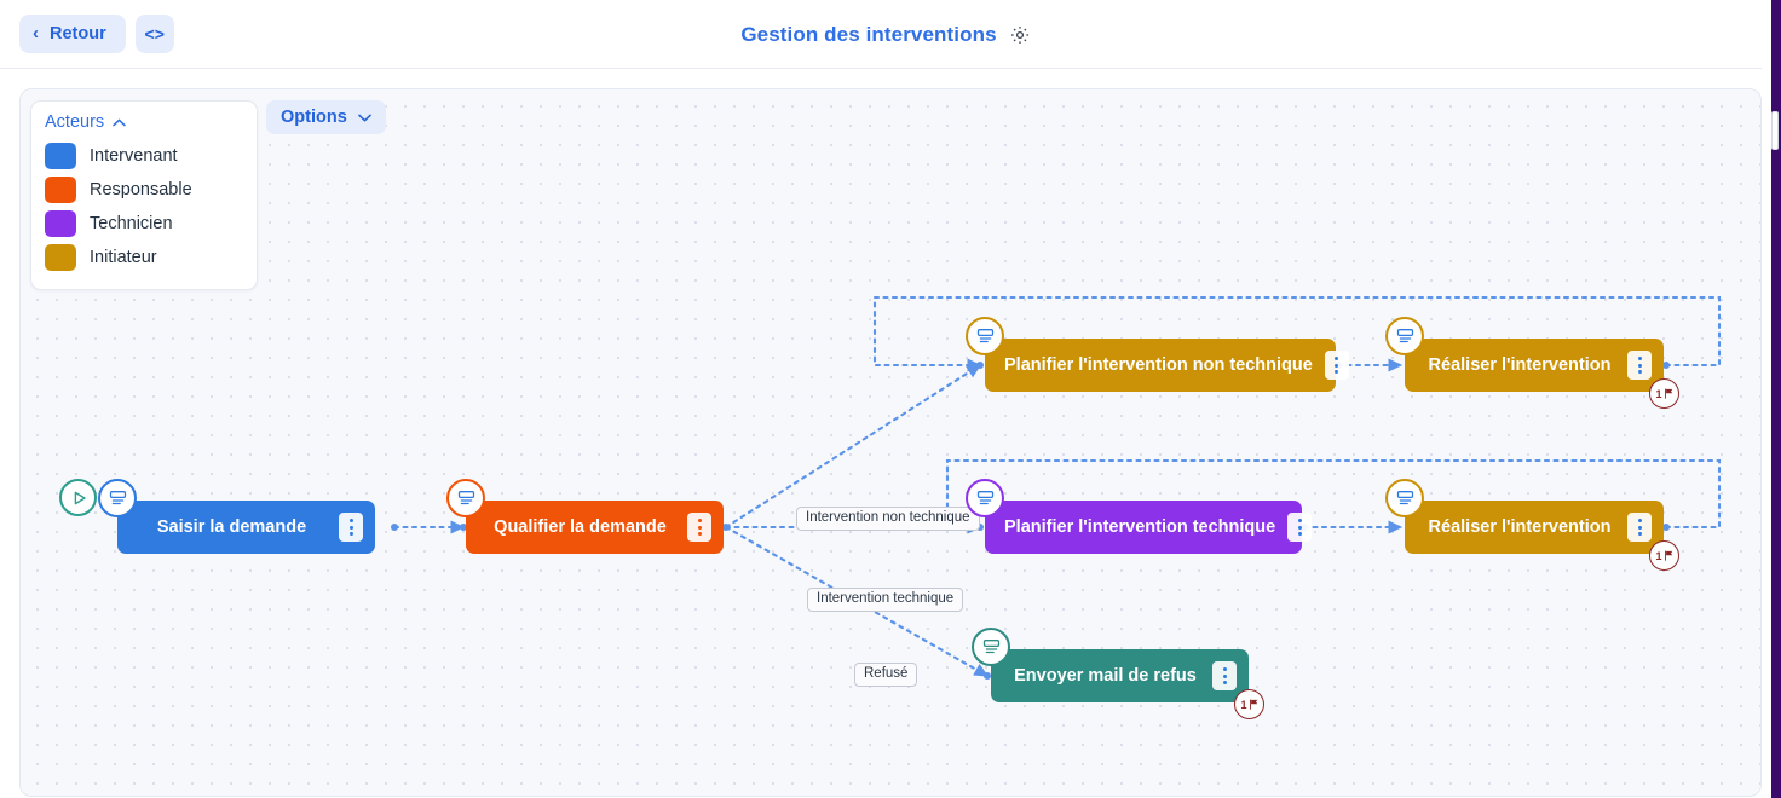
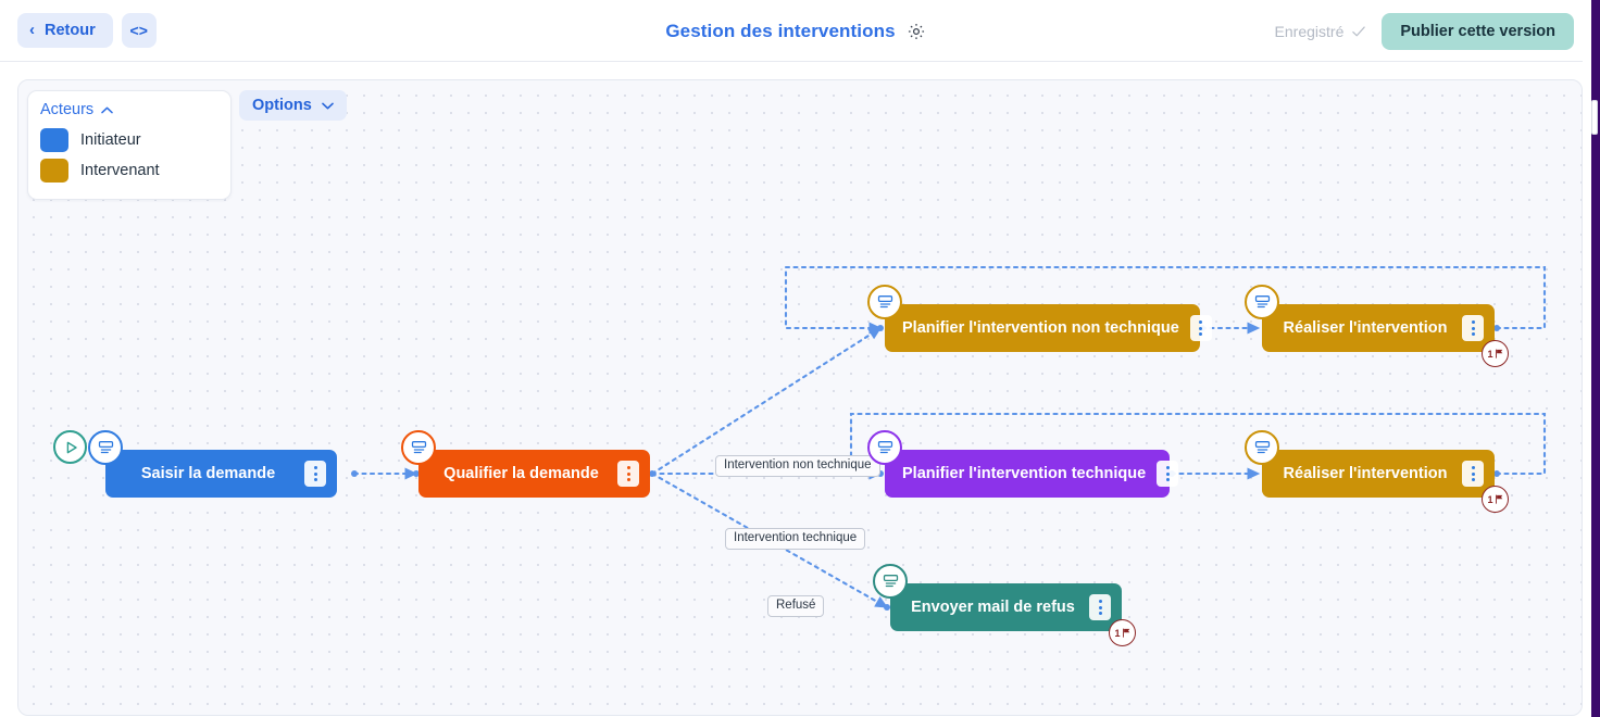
  ‹
  Retour
  <>
  Gestion des interventions
+ Enregistré
+ Publier cette version
  Acteurs
- Intervenant
+ Initiateur
- Responsable
- Technicien
- Initiateur
+ Intervenant
  Options
  Intervention non technique
  Intervention technique
  Refusé
  Saisir la demande
  Qualifier la demande
  Planifier l'intervention non technique
  Réaliser l'intervention
  1
  Planifier l'intervention technique
  Réaliser l'intervention
  1
  Envoyer mail de refus
  1
